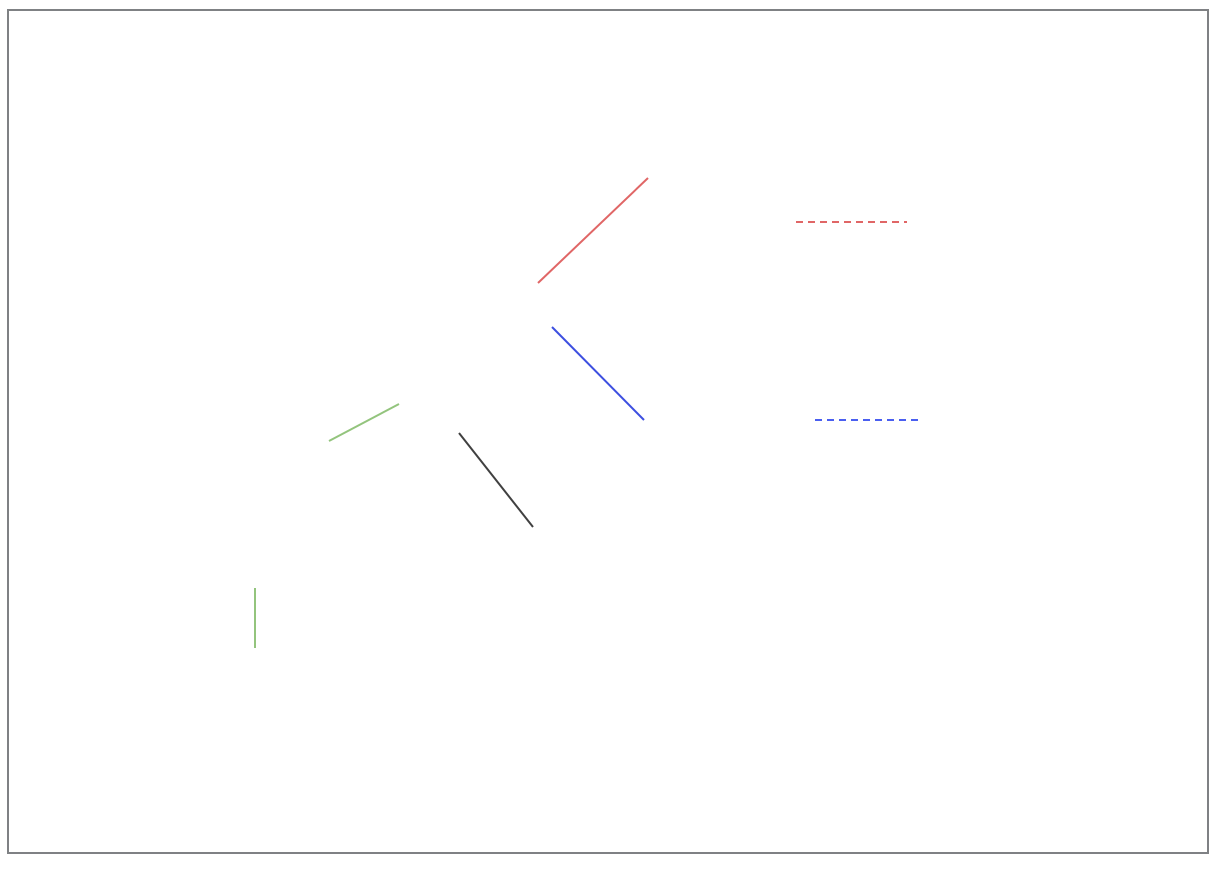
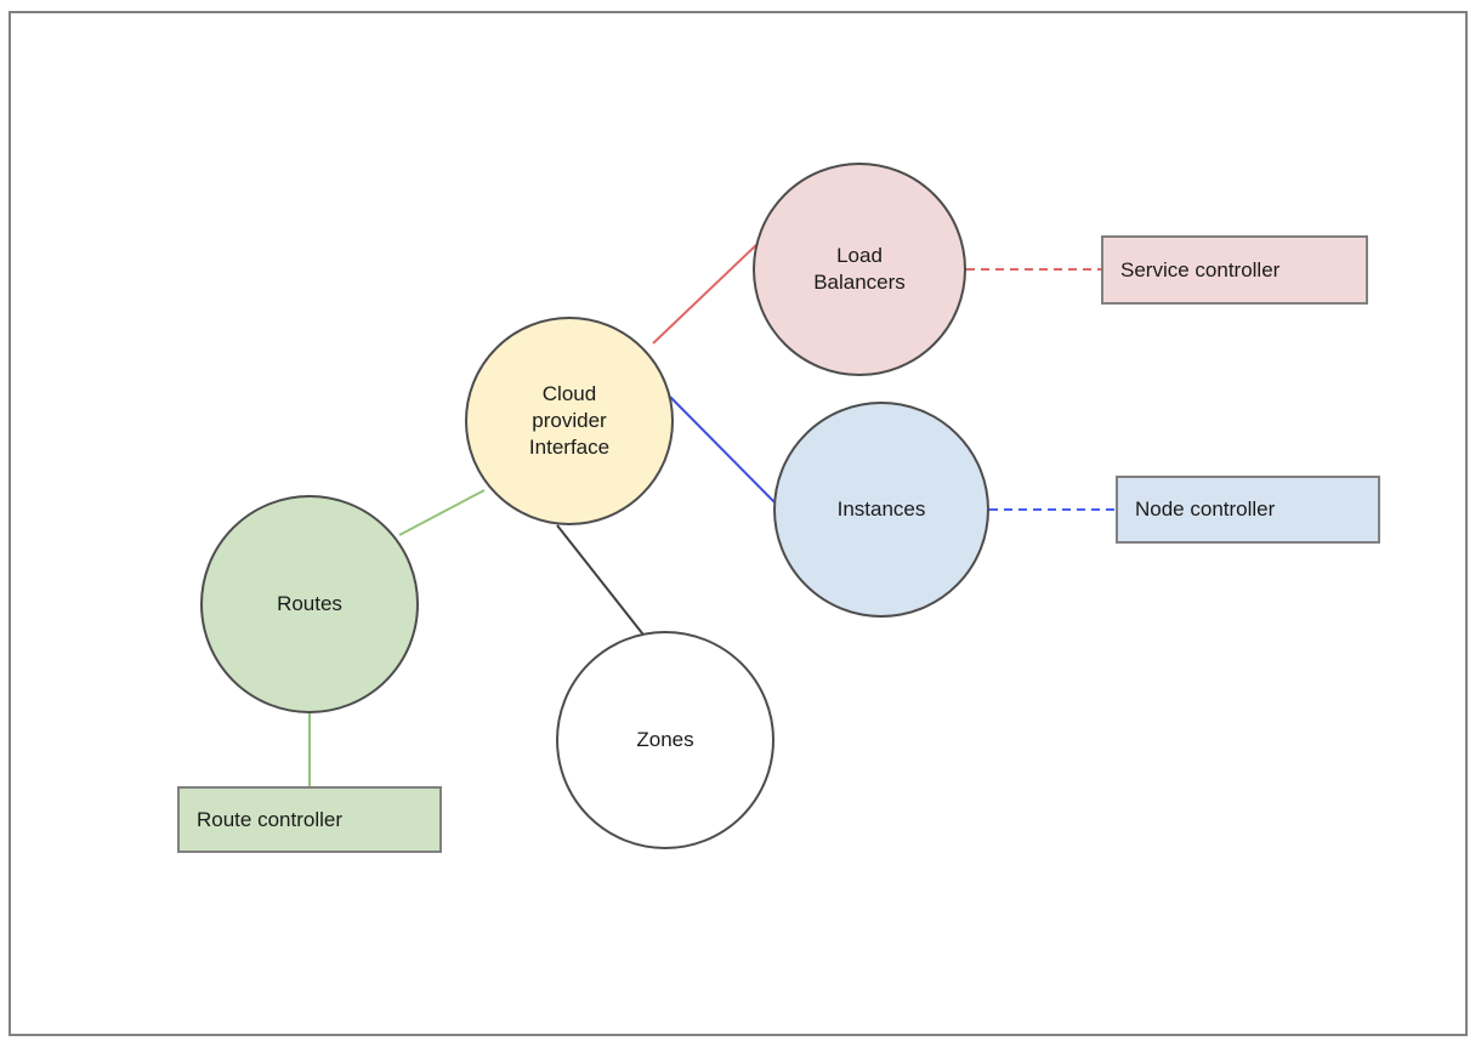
+ Cloud
+ provider
+ Interface
+ Load
+ Balancers
+ Instances
+ Routes
+ Zones
+ Service controller
+ Node controller
+ Route controller
